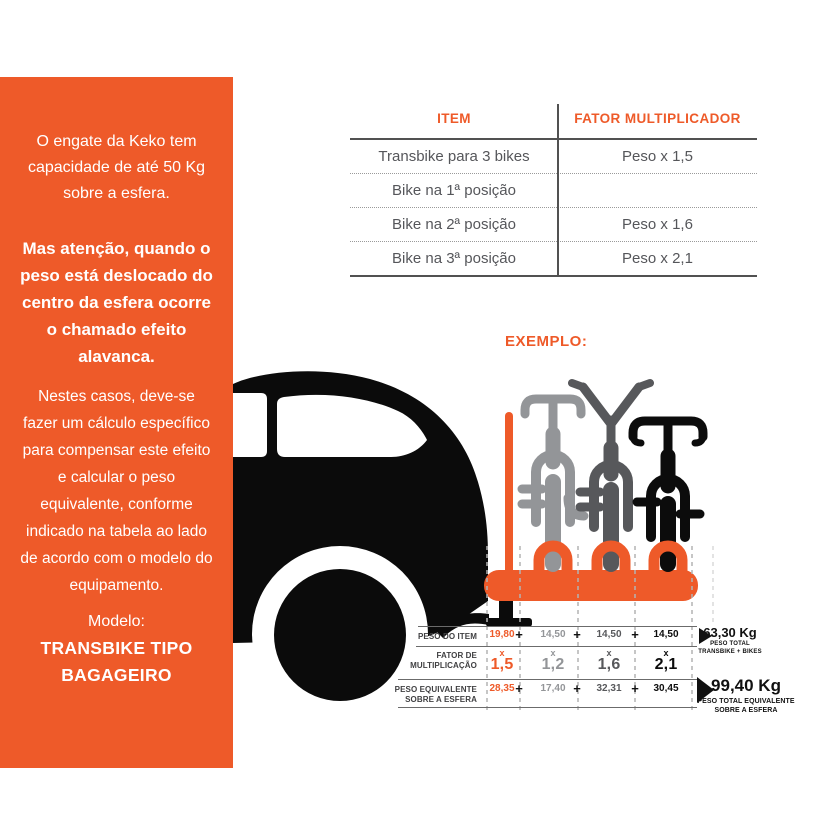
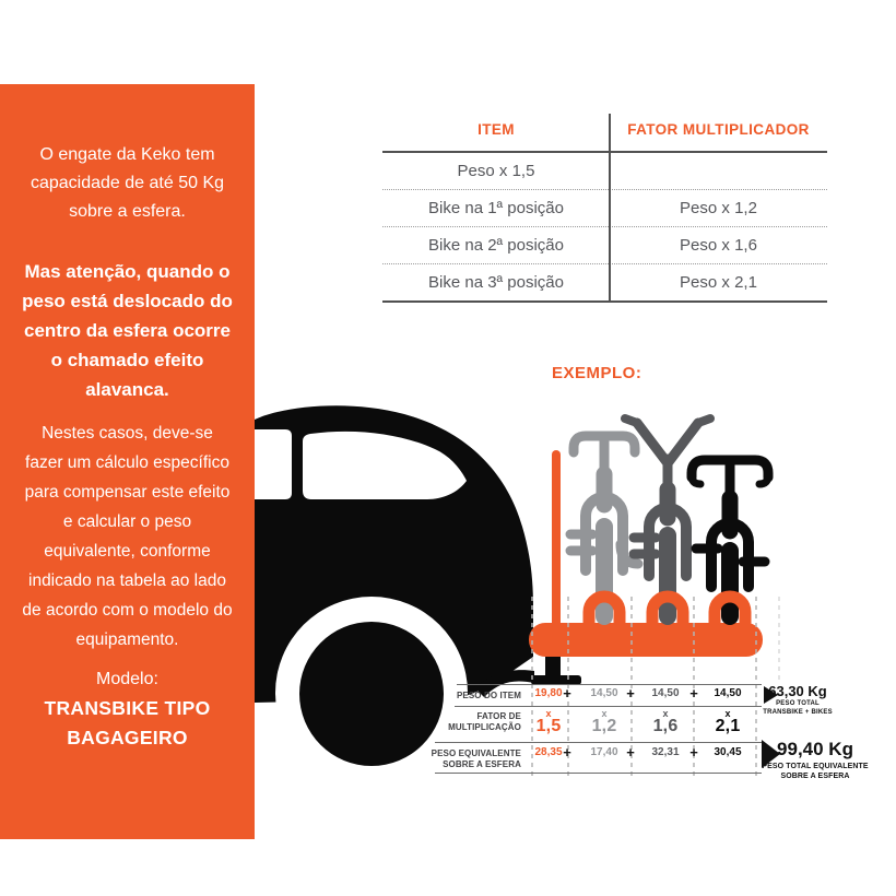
  O engate da Keko tem capacidade de até 50 Kg sobre a esfera.
  Mas atenção, quando o peso está deslocado do centro da esfera ocorre o chamado efeito alavanca.
  Nestes casos, deve-se fazer um cálculo específico para compensar este efeito e calcular o peso equivalente, conforme indicado na tabela ao lado de acordo com o modelo do equipamento.
  Modelo:
  TRANSBIKE TIPO BAGAGEIRO
  ITEM
  FATOR MULTIPLICADOR
- Transbike para 3 bikes
  Peso x 1,5
  Bike na 1ª posição
+ Peso x 1,2
  Bike na 2ª posição
  Peso x 1,6
  Bike na 3ª posição
  Peso x 2,1
  EXEMPLO:
  PESO DO ITEM
  FATOR DE
  MULTIPLICAÇÃO
  PESO EQUIVALENTE
  SOBRE A ESFERA
  19,80
  +
  14,50
  +
  14,50
  +
  14,50
  x
  1,5
  x
  1,2
  x
  1,6
  x
  2,1
  28,35
  +
  17,40
  +
  32,31
  +
  30,45
  63,30 Kg
  99,40 Kg
